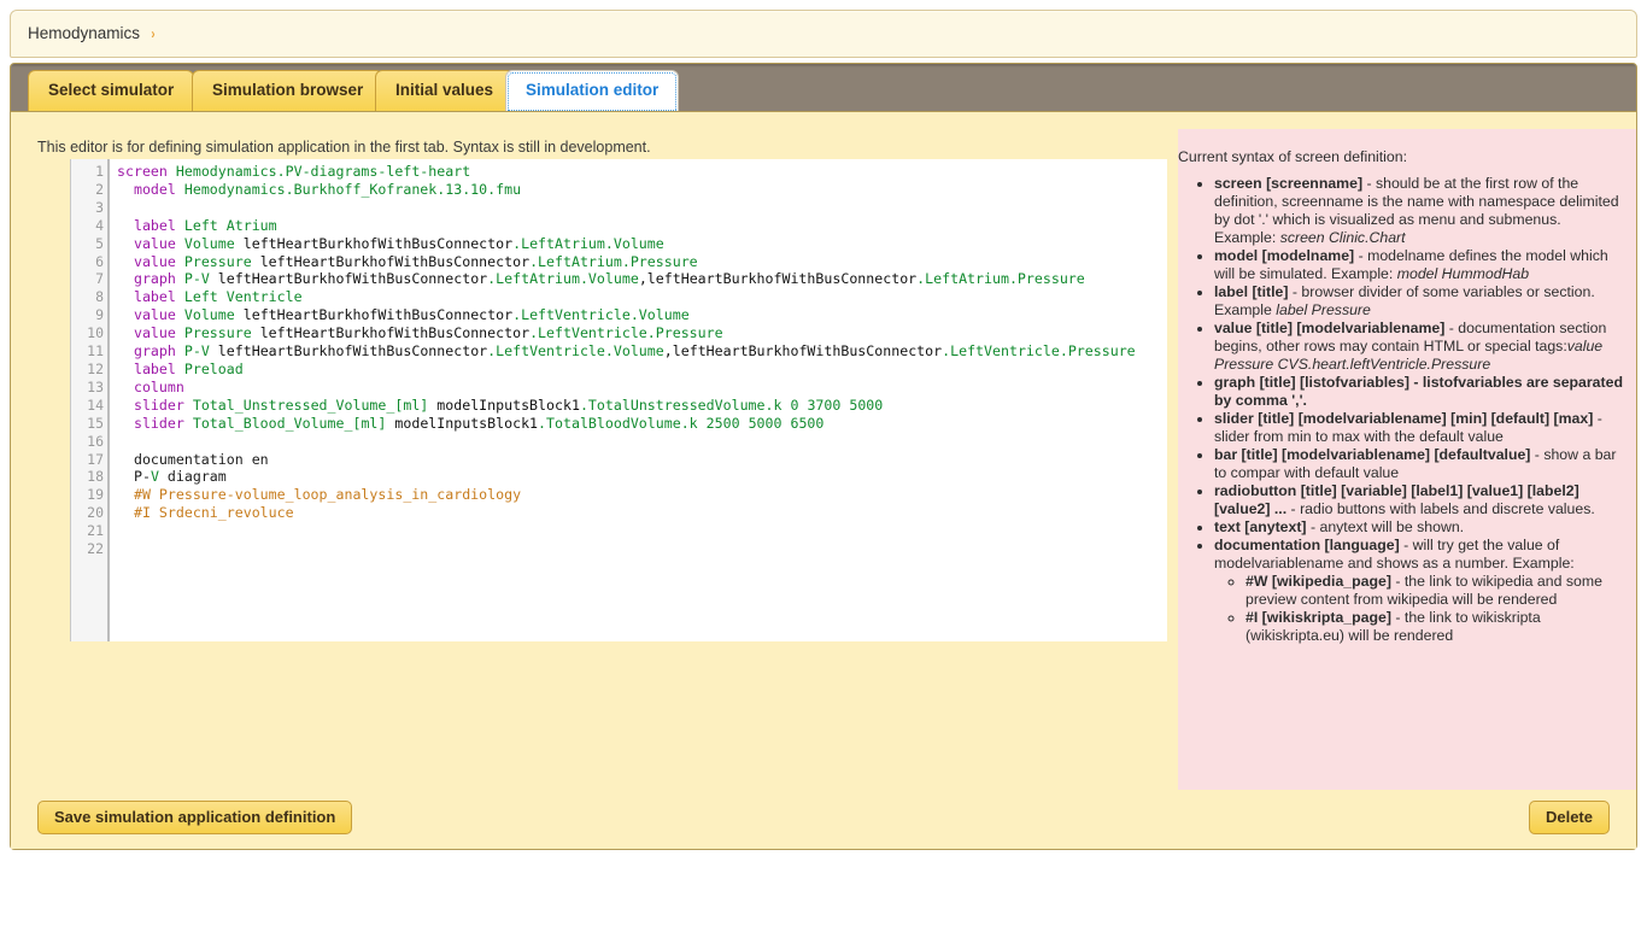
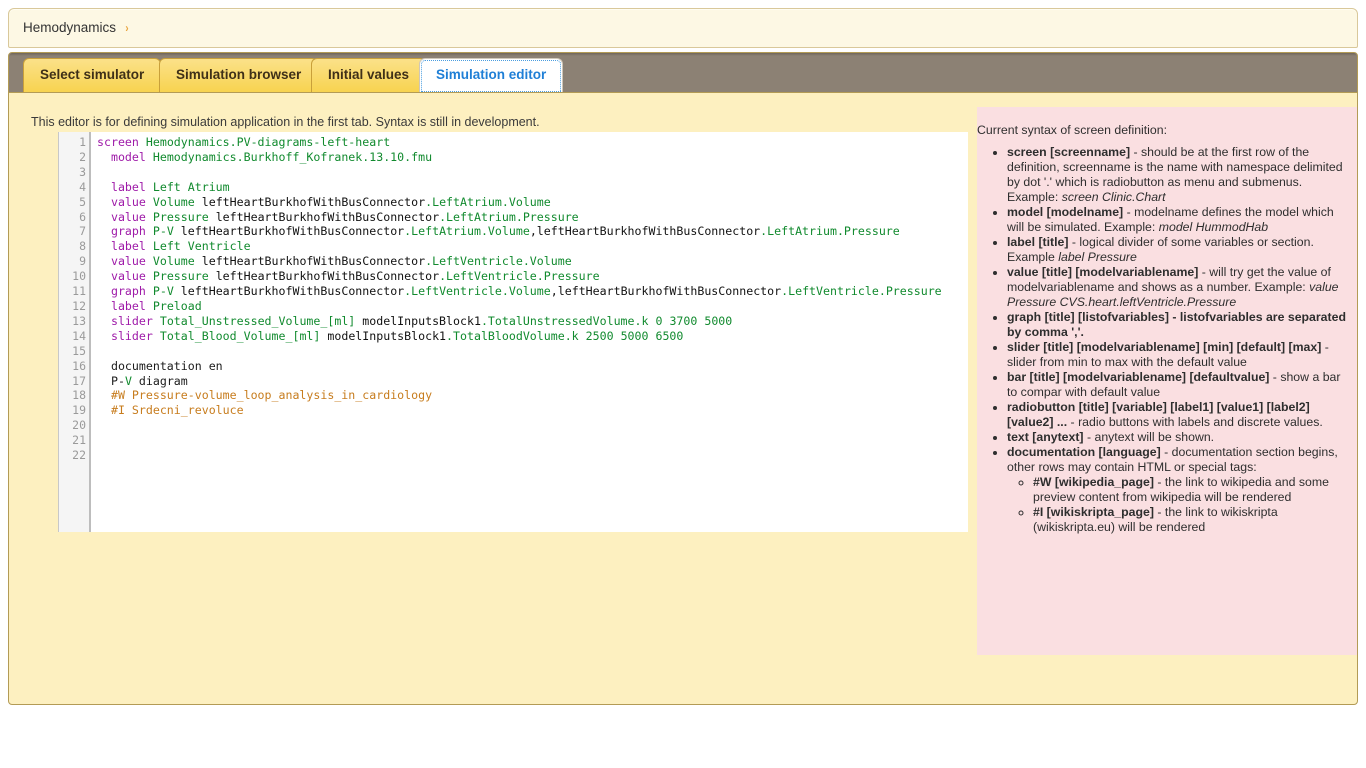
  Hemodynamics ›
  Select simulator
  Simulation browser
  Initial values
  Simulation editor
  This editor is for defining simulation application in the first tab. Syntax is still in development.
  1
  2
  3
  4
  5
  6
  7
  8
  9
  10
  11
  12
  13
  14
  15
  16
  17
  18
  19
  20
  21
  22
  screen Hemodynamics.PV-diagrams-left-heart
  model Hemodynamics.Burkhoff_Kofranek.13.10.fmu
  label Left Atrium
  value Volume leftHeartBurkhofWithBusConnector.LeftAtrium.Volume
  value Pressure leftHeartBurkhofWithBusConnector.LeftAtrium.Pressure
  graph P-V leftHeartBurkhofWithBusConnector.LeftAtrium.Volume,leftHeartBurkhofWithBusConnector.LeftAtrium.Pressure
  label Left Ventricle
  value Volume leftHeartBurkhofWithBusConnector.LeftVentricle.Volume
  value Pressure leftHeartBurkhofWithBusConnector.LeftVentricle.Pressure
  graph P-V leftHeartBurkhofWithBusConnector.LeftVentricle.Volume,leftHeartBurkhofWithBusConnector.LeftVentricle.Pressure
  label Preload
- column
  slider Total_Unstressed_Volume_[ml] modelInputsBlock1.TotalUnstressedVolume.k 0 3700 5000
  slider Total_Blood_Volume_[ml] modelInputsBlock1.TotalBloodVolume.k 2500 5000 6500
  documentation en
  P-V diagram
  #W Pressure-volume_loop_analysis_in_cardiology
  #I Srdecni_revoluce
  Current syntax of screen definition:
- screen [screenname] - should be at the first row of the definition, screenname is the name with namespace delimited by dot '.' which is visualized as menu and submenus. Example: screen Clinic.Chart
+ screen [screenname] - should be at the first row of the definition, screenname is the name with namespace delimited by dot '.' which is radiobutton as menu and submenus. Example: screen Clinic.Chart
  model [modelname] - modelname defines the model which will be simulated. Example: model HummodHab
- label [title] - browser divider of some variables or section. Example label Pressure
+ label [title] - logical divider of some variables or section. Example label Pressure
- value [title] [modelvariablename] - documentation section begins, other rows may contain HTML or special tags:value Pressure CVS.heart.leftVentricle.Pressure
+ value [title] [modelvariablename] - will try get the value of modelvariablename and shows as a number. Example: value Pressure CVS.heart.leftVentricle.Pressure
  graph [title] [listofvariables] - listofvariables are separated by comma ','.
  slider [title] [modelvariablename] [min] [default] [max] - slider from min to max with the default value
  bar [title] [modelvariablename] [defaultvalue] - show a bar to compar with default value
  radiobutton [title] [variable] [label1] [value1] [label2] [value2] ... - radio buttons with labels and discrete values.
  text [anytext] - anytext will be shown.
- documentation [language] - will try get the value of modelvariablename and shows as a number. Example:
+ documentation [language] - documentation section begins, other rows may contain HTML or special tags:
  #W [wikipedia_page] - the link to wikipedia and some preview content from wikipedia will be rendered
  #I [wikiskripta_page] - the link to wikiskripta (wikiskripta.eu) will be rendered
- Save simulation application definition
- Delete
